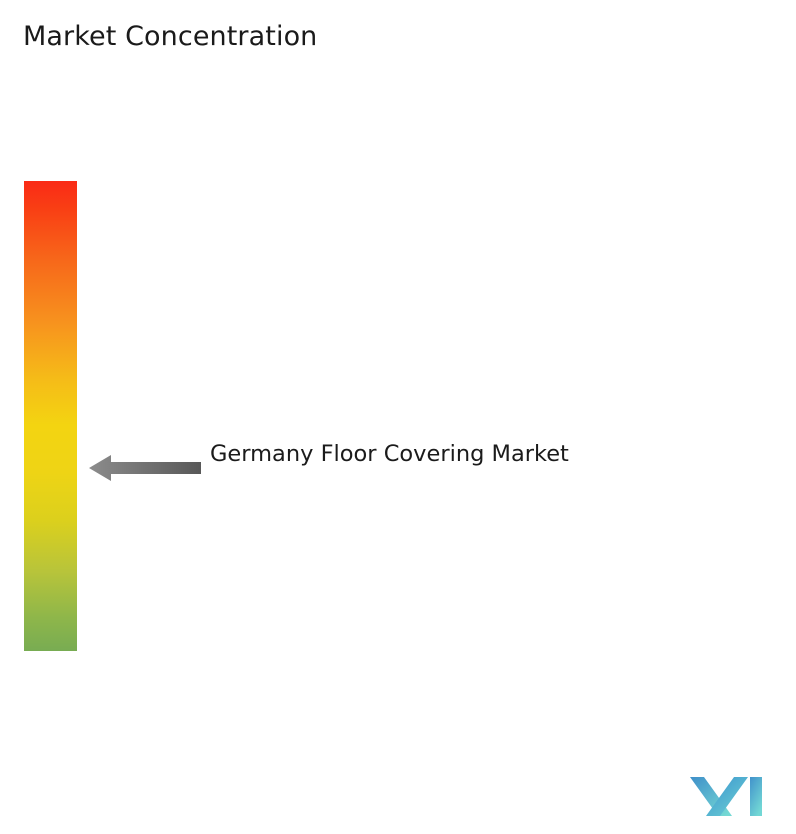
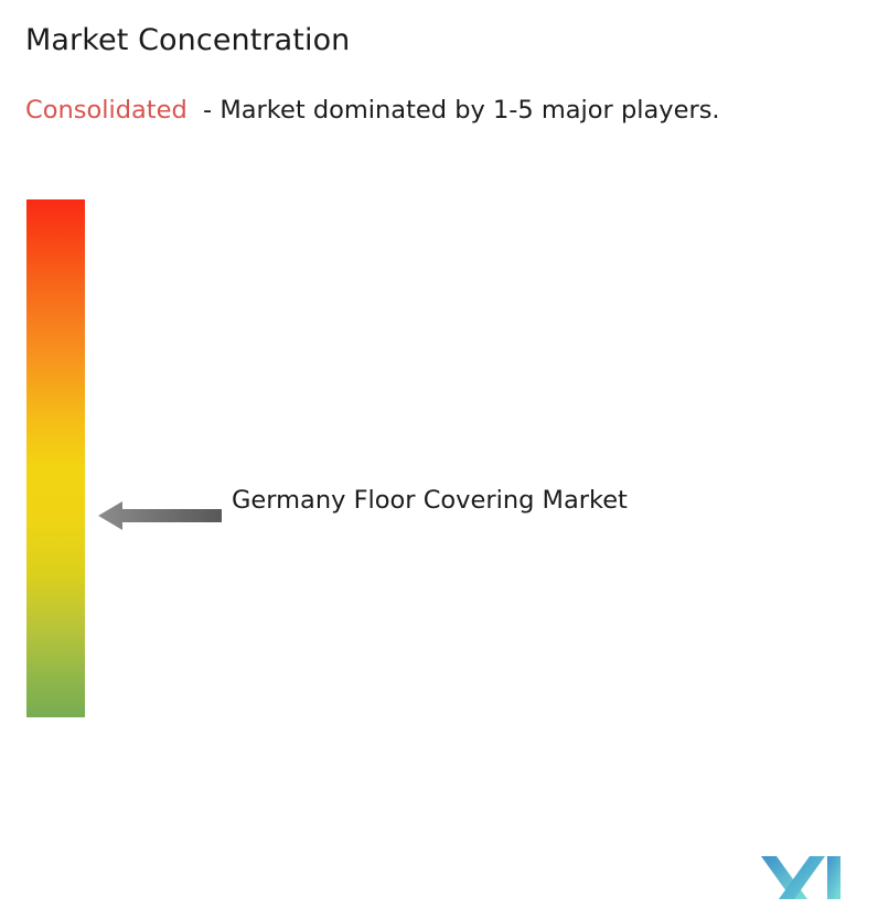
  Market Concentration
+ Consolidated - Market dominated by 1-5 major players.
  Germany Floor Covering Market
